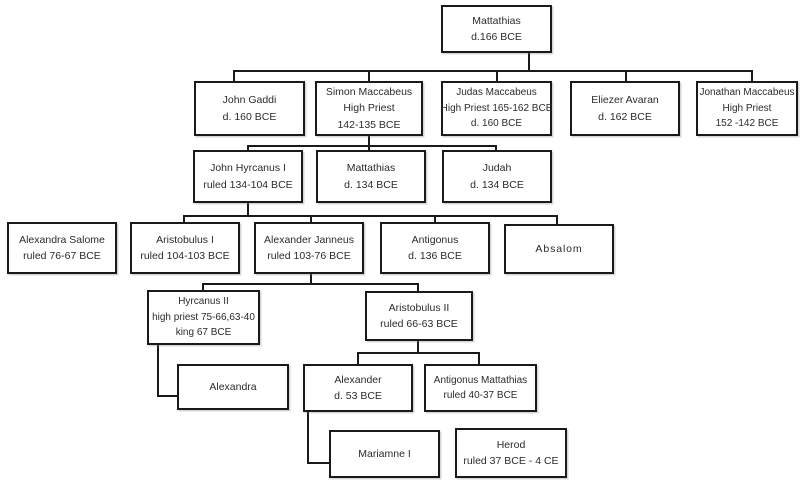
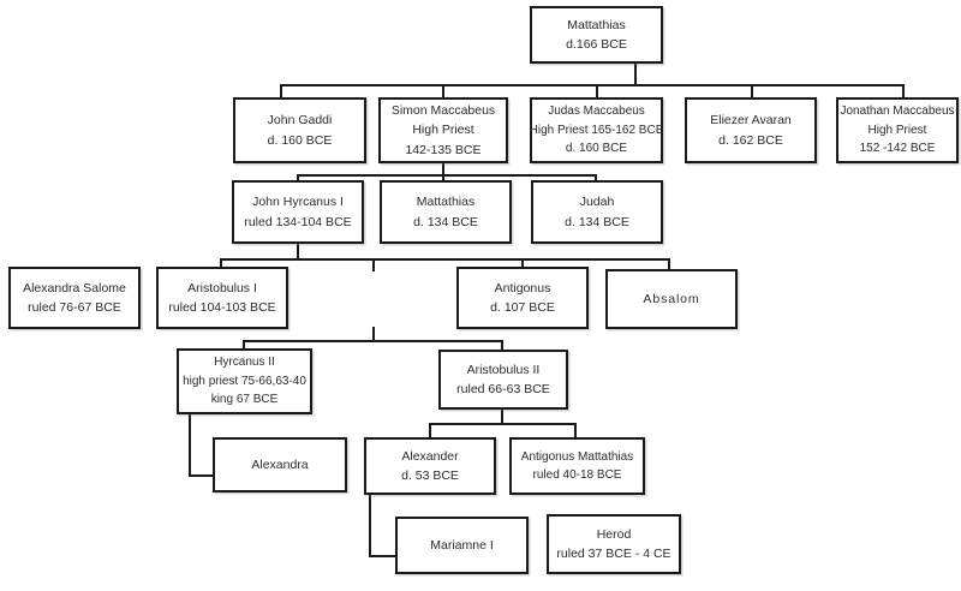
  Mattathias
  d.166 BCE
  John Gaddi
  d. 160 BCE
  Simon Maccabeus
  High Priest
  142-135 BCE
  Judas Maccabeus
  High Priest 165-162 BCE
  d. 160 BCE
  Eliezer Avaran
  d. 162 BCE
  Jonathan Maccabeus
  High Priest
  152 -142 BCE
  John Hyrcanus I
  ruled 134-104 BCE
  Mattathias
  d. 134 BCE
  Judah
  d. 134 BCE
  Alexandra Salome
  ruled 76-67 BCE
  Aristobulus I
  ruled 104-103 BCE
- Alexander Janneus
- ruled 103-76 BCE
  Antigonus
- d. 136 BCE
+ d. 107 BCE
  Absalom
  Hyrcanus II
  high priest 75-66,63-40
  king 67 BCE
  Aristobulus II
  ruled 66-63 BCE
  Alexandra
  Alexander
  d. 53 BCE
  Antigonus Mattathias
- ruled 40-37 BCE
+ ruled 40-18 BCE
  Mariamne I
  Herod
  ruled 37 BCE - 4 CE
